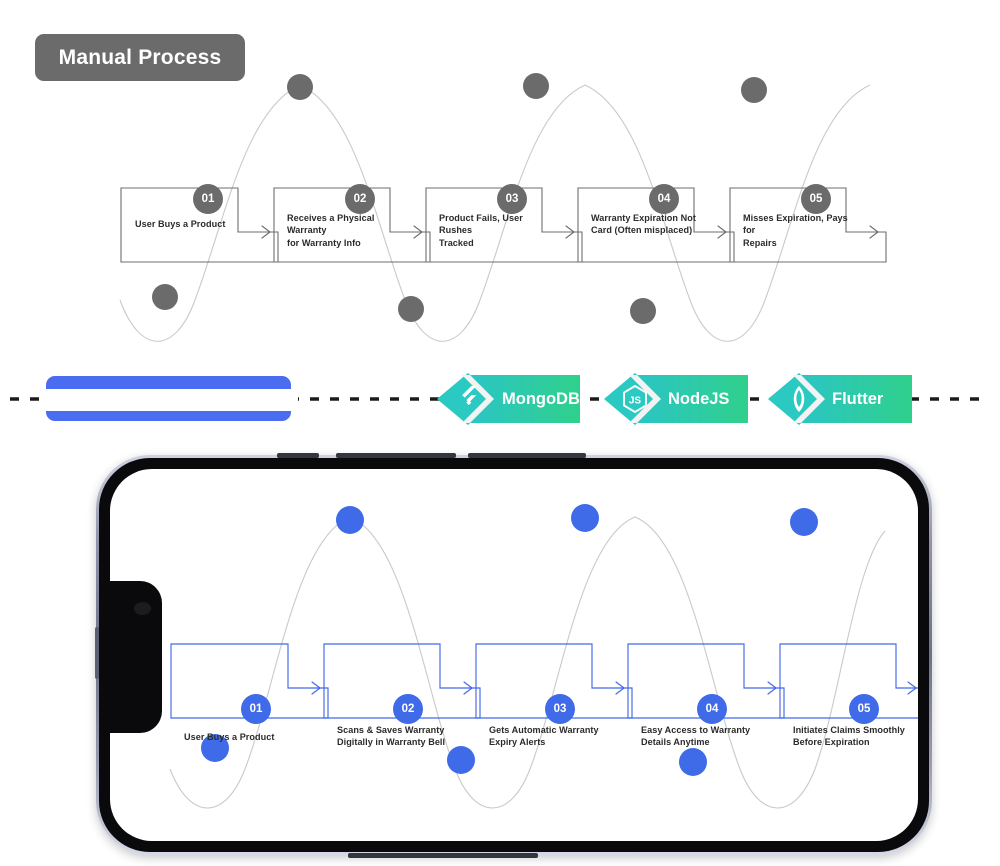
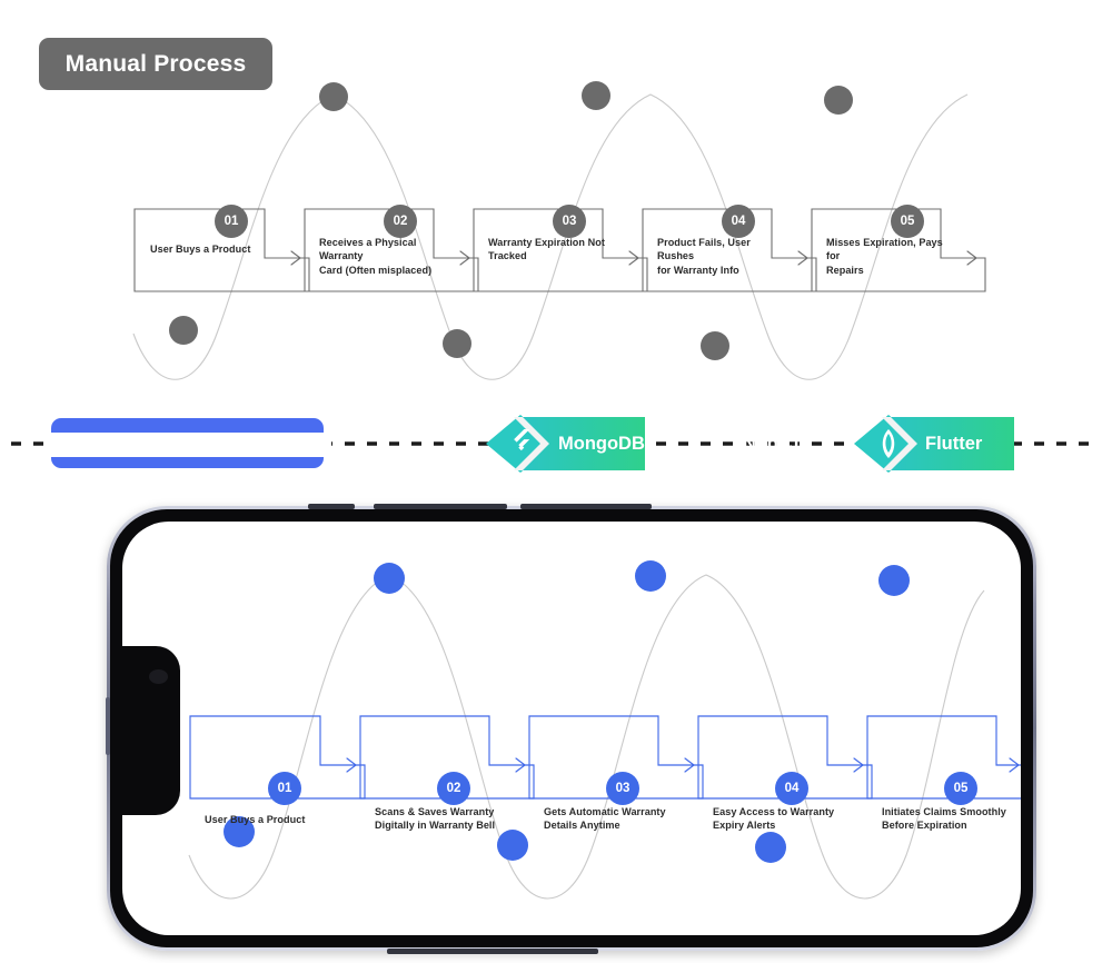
  Manual Process
  01
  02
  03
  04
  05
  User Buys a Product
  Receives a Physical Warranty
- for Warranty Info
+ Card (Often misplaced)
- Product Fails, User Rushes
+ Warranty Expiration Not
  Tracked
- Warranty Expiration Not
+ Product Fails, User Rushes
- Card (Often misplaced)
+ for Warranty Info
  Misses Expiration, Pays for
  Repairs
- JS
  MongoDB
  NodeJS
  Flutter
  01
  02
  03
  04
  05
  User Buys a Product
  Scans & Saves Warranty
  Digitally in Warranty Bell
  Gets Automatic Warranty
- Expiry Alerts
+ Details Anytime
  Easy Access to Warranty
- Details Anytime
+ Expiry Alerts
  Initiates Claims Smoothly
  Before Expiration
